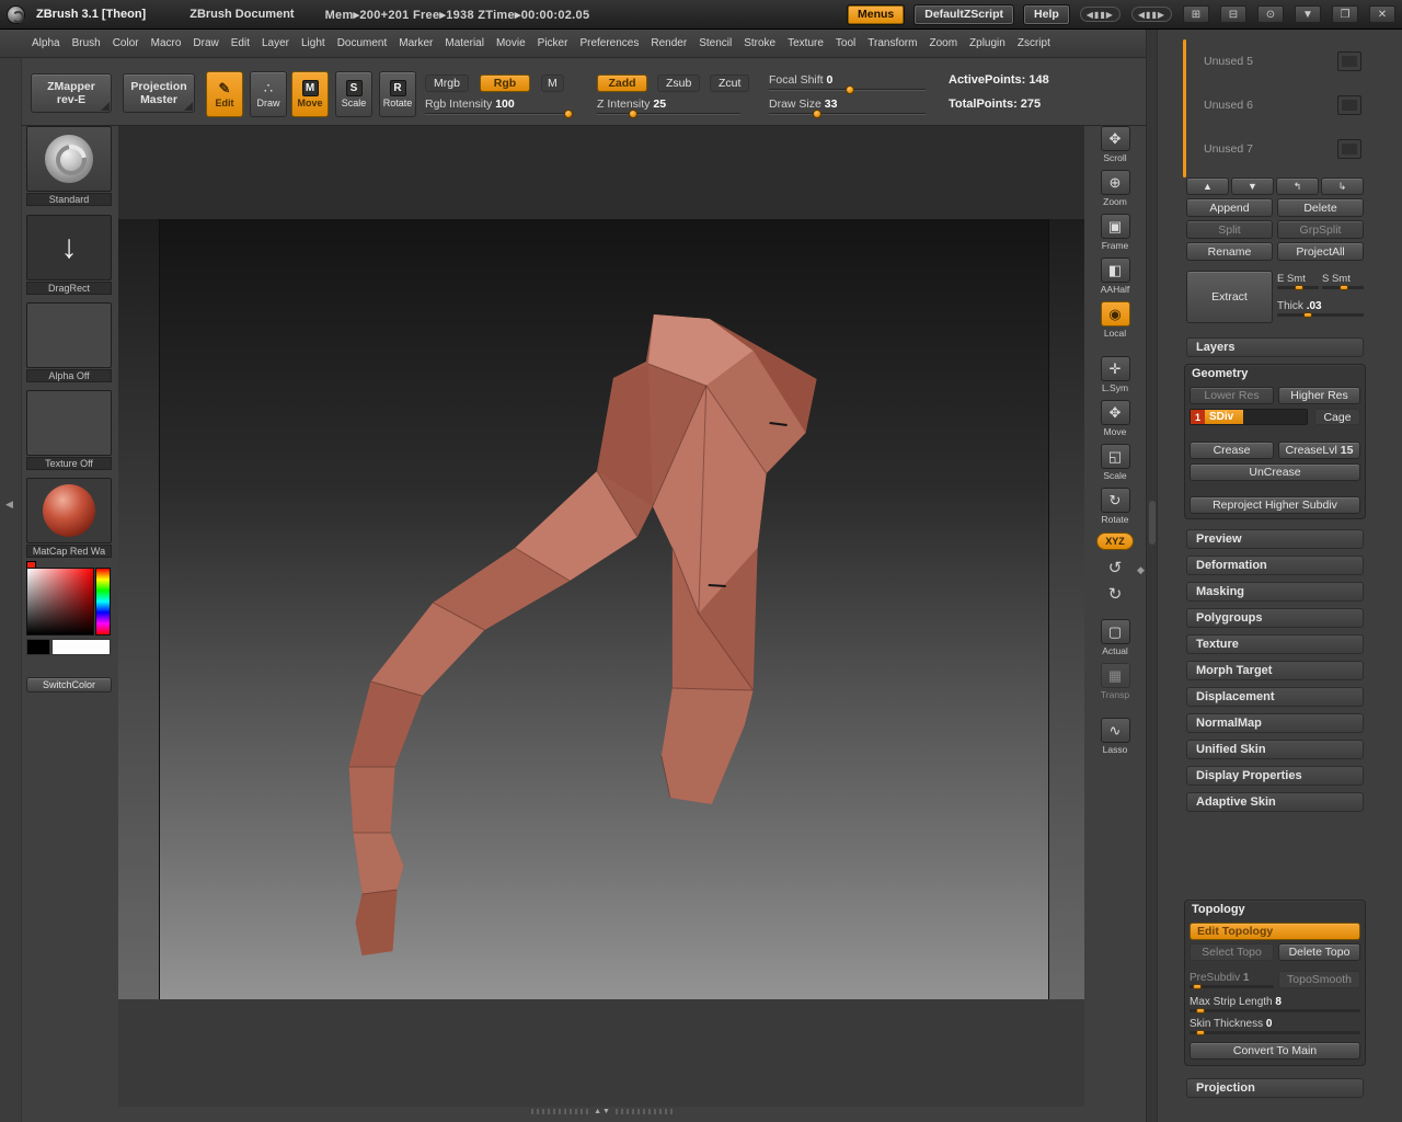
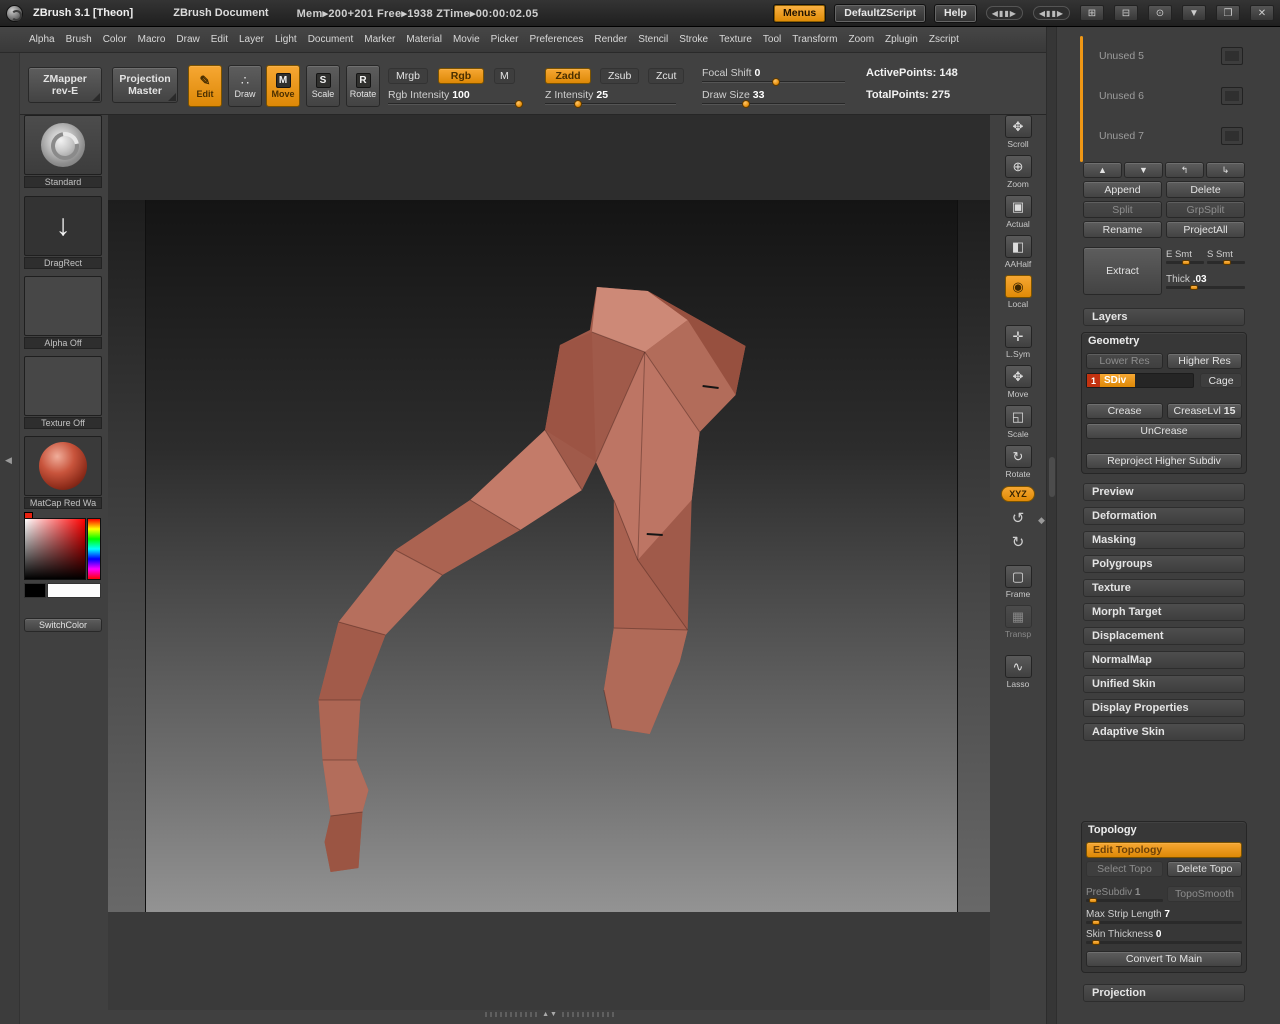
  ZBrush 3.1 [Theon]
  ZBrush Document
  Mem▸200+201 Free▸1938 ZTime▸00:00:02.05
  Menus
  DefaultZScript
  Help
  ◀▮▮▶
  ◀▮▮▶
  ⊞
  ⊟
  ⊙
  ▼
  ❐
  ✕
  Alpha
  Brush
  Color
  Macro
  Draw
  Edit
  Layer
  Light
  Document
  Marker
  Material
  Movie
  Picker
  Preferences
  Render
  Stencil
  Stroke
  Texture
  Tool
  Transform
  Zoom
  Zplugin
  Zscript
  ZMapper
  rev-E
  Projection
  Master
  ✎
  Edit
  ∴
  Draw
  M
  Move
  S
  Scale
  R
  Rotate
  Mrgb
  Rgb
  M
  Rgb Intensity 100
  Zadd
  Zsub
  Zcut
  Z Intensity 25
  Focal Shift 0
  Draw Size 33
  ActivePoints: 148
  TotalPoints: 275
  ◀
  Standard
  ↓
  DragRect
  Alpha Off
  Texture Off
  MatCap Red Wa
  SwitchColor
  ✥
  Scroll
  ⊕
  Zoom
  ▣
- Frame
+ Actual
  ◧
  AAHalf
  ◉
  Local
  ✛
  L.Sym
  ✥
  Move
  ◱
  Scale
  ↻
  Rotate
  XYZ
  ↺
  ↻
  ▢
- Actual
+ Frame
  ▦
  Transp
  ∿
  Lasso
  ◆
  Unused 5
  Unused 6
  Unused 7
  ▲
  ▼
  ↰
  ↳
  Append
  Delete
  Split
  GrpSplit
  Rename
  ProjectAll
  Extract
  E Smt
  S Smt
  Thick .03
  Layers
  Geometry
  Lower Res
  Higher Res
  1
  SDiv
  Cage
  Crease
  CreaseLvl
  15
  UnCrease
  Reproject Higher Subdiv
  Preview
  Deformation
  Masking
  Polygroups
  Texture
  Morph Target
  Displacement
  NormalMap
  Unified Skin
  Display Properties
  Adaptive Skin
  Topology
  Edit Topology
  Select Topo
  Delete Topo
  PreSubdiv 1
  TopoSmooth
- Max Strip Length 8
+ Max Strip Length 7
  Skin Thickness 0
  Convert To Main
  Projection
